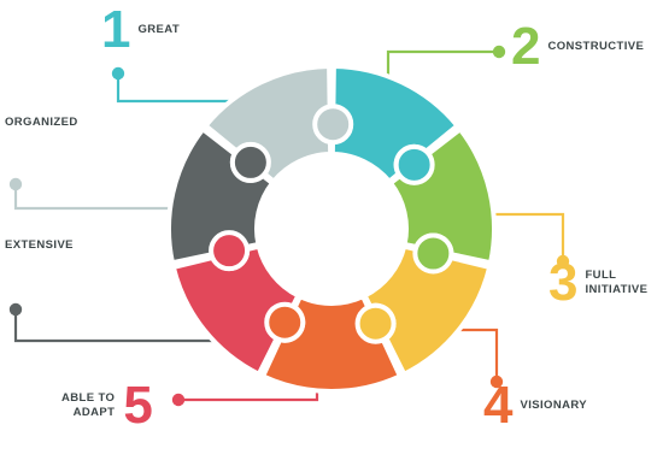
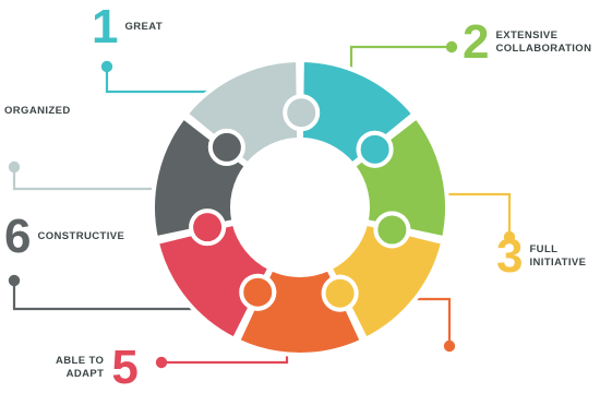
  1
  GREAT
  2
- CONSTRUCTIVE
+ EXTENSIVE
+ COLLABORATION
  3
  FULL
  INITIATIVE
- 4
- VISIONARY
  ABLE TO
  ADAPT
  5
+ 6
- EXTENSIVE
+ CONSTRUCTIVE
  ORGANIZED
